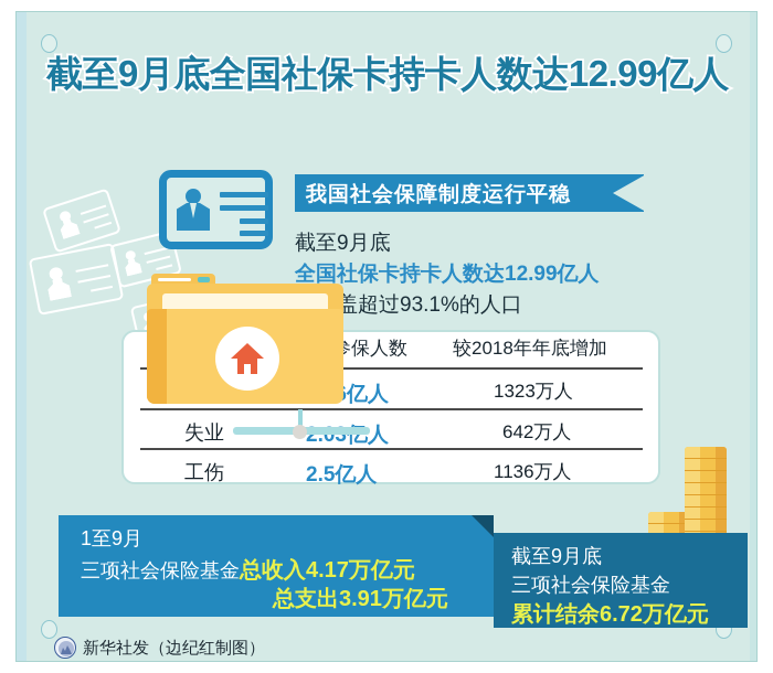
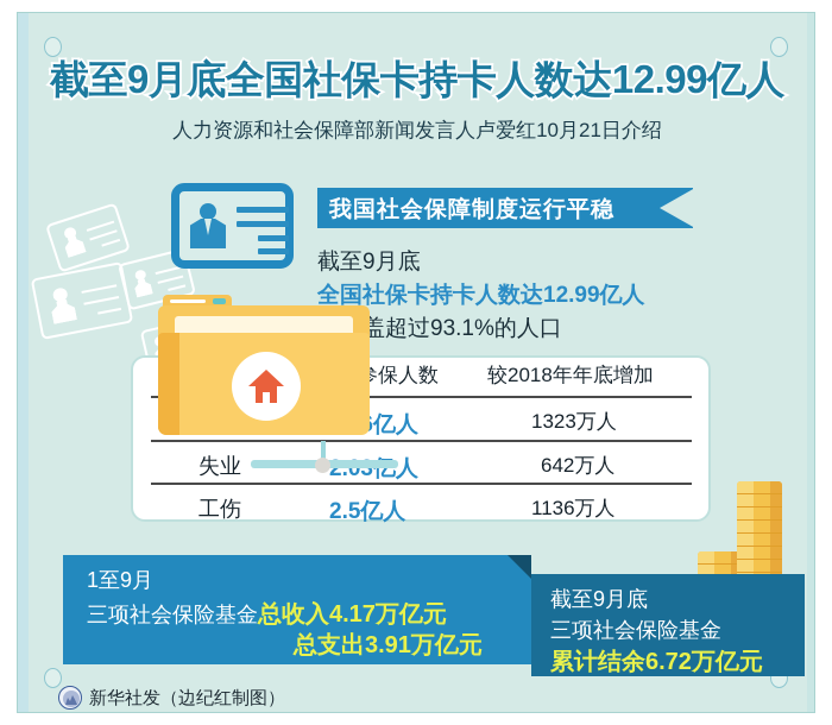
  截至9月底全国社保卡持卡人数达12.99亿人
+ 人力资源和社会保障部新闻发言人卢爱红10月21日介绍
  我国社会保障制度运行平稳
  截至9月底
  全国社保卡持卡人数达12.99亿人
  盖超过93.1%的人口
  较2018年年底增加
  1323万人
  失业
  2.03亿人
  642万人
  工伤
  2.5亿人
  1136万人
  1至9月
  三项社会保险基金总收入4.17万亿元
  总支出3.91万亿元
  截至9月底
  三项社会保险基金
  累计结余6.72万亿元
  新华社发（边纪红制图）
